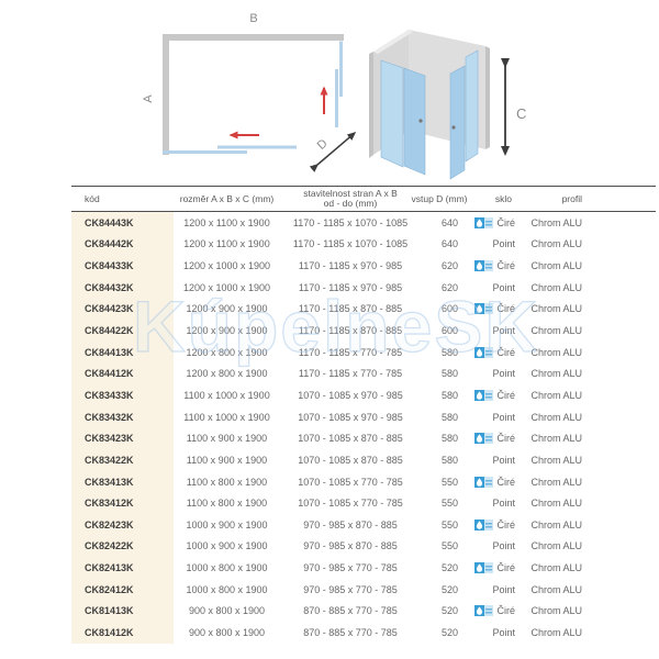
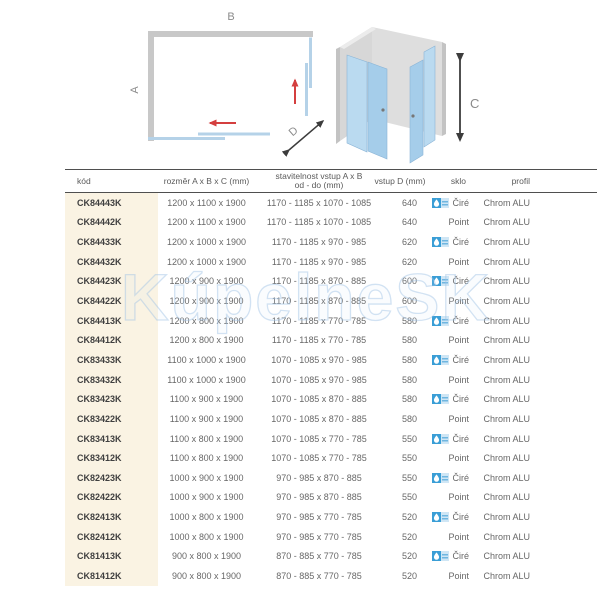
  B
  C
  kód
  rozměr A x B x C (mm)
- stavitelnost stran A x B
+ stavitelnost vstup A x B
  od - do (mm)
  vstup D (mm)
  sklo
  profil
  CK84443K
  1200 x 1100 x 1900
  1170 - 1185 x 1070 - 1085
  640
  Čiré
  Chrom ALU
  CK84442K
  1200 x 1100 x 1900
  1170 - 1185 x 1070 - 1085
  640
  Point
  Chrom ALU
  CK84433K
  1200 x 1000 x 1900
  1170 - 1185 x 970 - 985
  620
  Čiré
  Chrom ALU
  CK84432K
  1200 x 1000 x 1900
  1170 - 1185 x 970 - 985
  620
  Point
  Chrom ALU
  CK84423K
  1200 x 900 x 1900
  1170 - 1185 x 870 - 885
  600
  Čiré
  Chrom ALU
  CK84422K
  1200 x 900 x 1900
  1170 - 1185 x 870 - 885
  600
  Point
  Chrom ALU
  CK84413K
  1200 x 800 x 1900
  1170 - 1185 x 770 - 785
  580
  Čiré
  Chrom ALU
  CK84412K
  1200 x 800 x 1900
  1170 - 1185 x 770 - 785
  580
  Point
  Chrom ALU
  CK83433K
  1100 x 1000 x 1900
  1070 - 1085 x 970 - 985
  580
  Čiré
  Chrom ALU
  CK83432K
  1100 x 1000 x 1900
  1070 - 1085 x 970 - 985
  580
  Point
  Chrom ALU
  CK83423K
  1100 x 900 x 1900
  1070 - 1085 x 870 - 885
  580
  Čiré
  Chrom ALU
  CK83422K
  1100 x 900 x 1900
  1070 - 1085 x 870 - 885
  580
  Point
  Chrom ALU
  CK83413K
  1100 x 800 x 1900
  1070 - 1085 x 770 - 785
  550
  Čiré
  Chrom ALU
  CK83412K
  1100 x 800 x 1900
  1070 - 1085 x 770 - 785
  550
  Point
  Chrom ALU
  CK82423K
  1000 x 900 x 1900
  970 - 985 x 870 - 885
  550
  Čiré
  Chrom ALU
  CK82422K
  1000 x 900 x 1900
  970 - 985 x 870 - 885
  550
  Point
  Chrom ALU
  CK82413K
  1000 x 800 x 1900
  970 - 985 x 770 - 785
  520
  Čiré
  Chrom ALU
  CK82412K
  1000 x 800 x 1900
  970 - 985 x 770 - 785
  520
  Point
  Chrom ALU
  CK81413K
  900 x 800 x 1900
  870 - 885 x 770 - 785
  520
  Čiré
  Chrom ALU
  CK81412K
  900 x 800 x 1900
  870 - 885 x 770 - 785
  520
  Point
  Chrom ALU
  KúpelneSK
